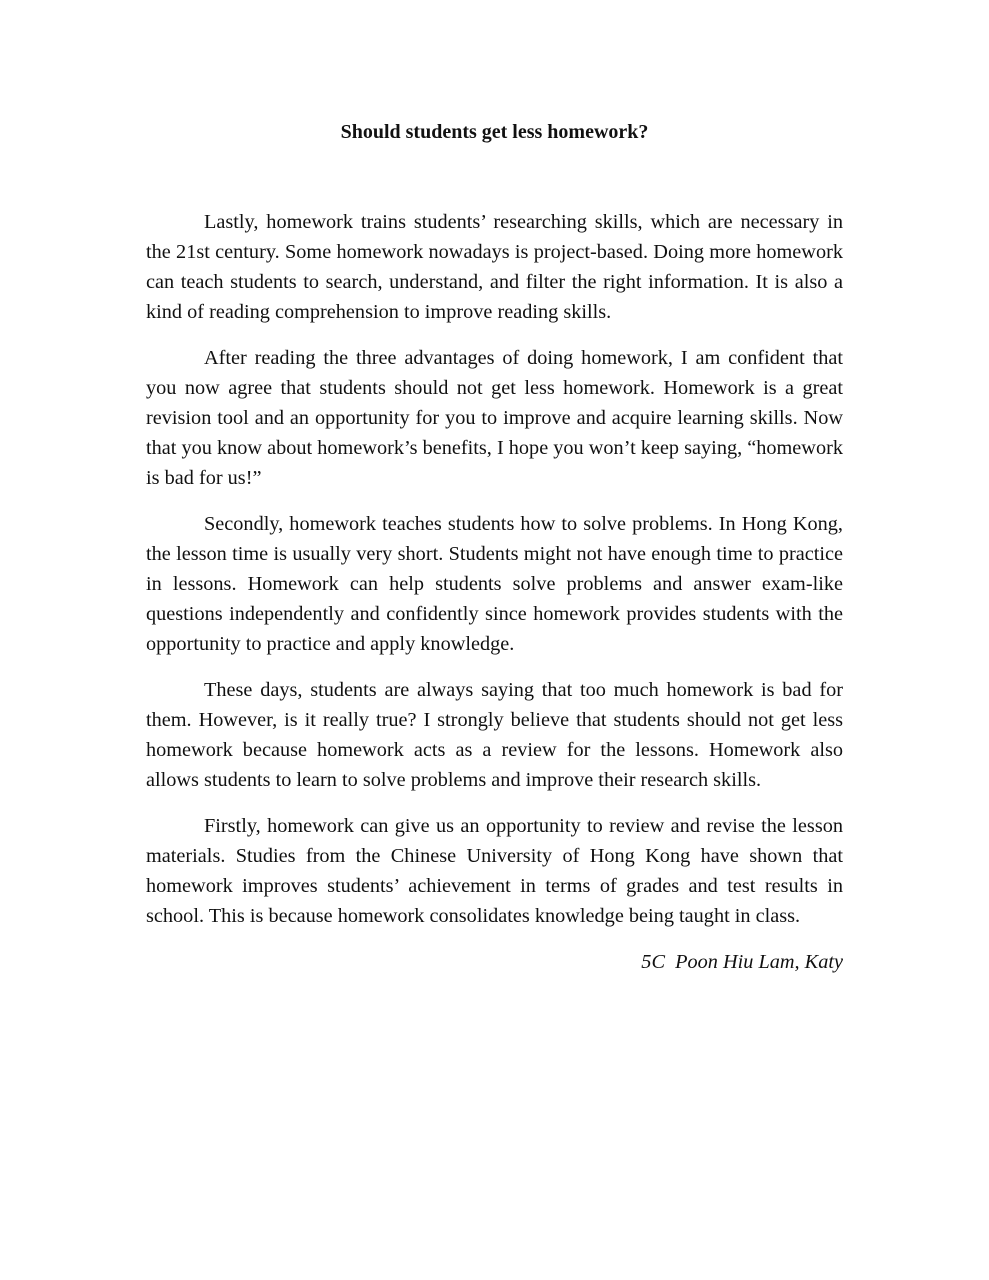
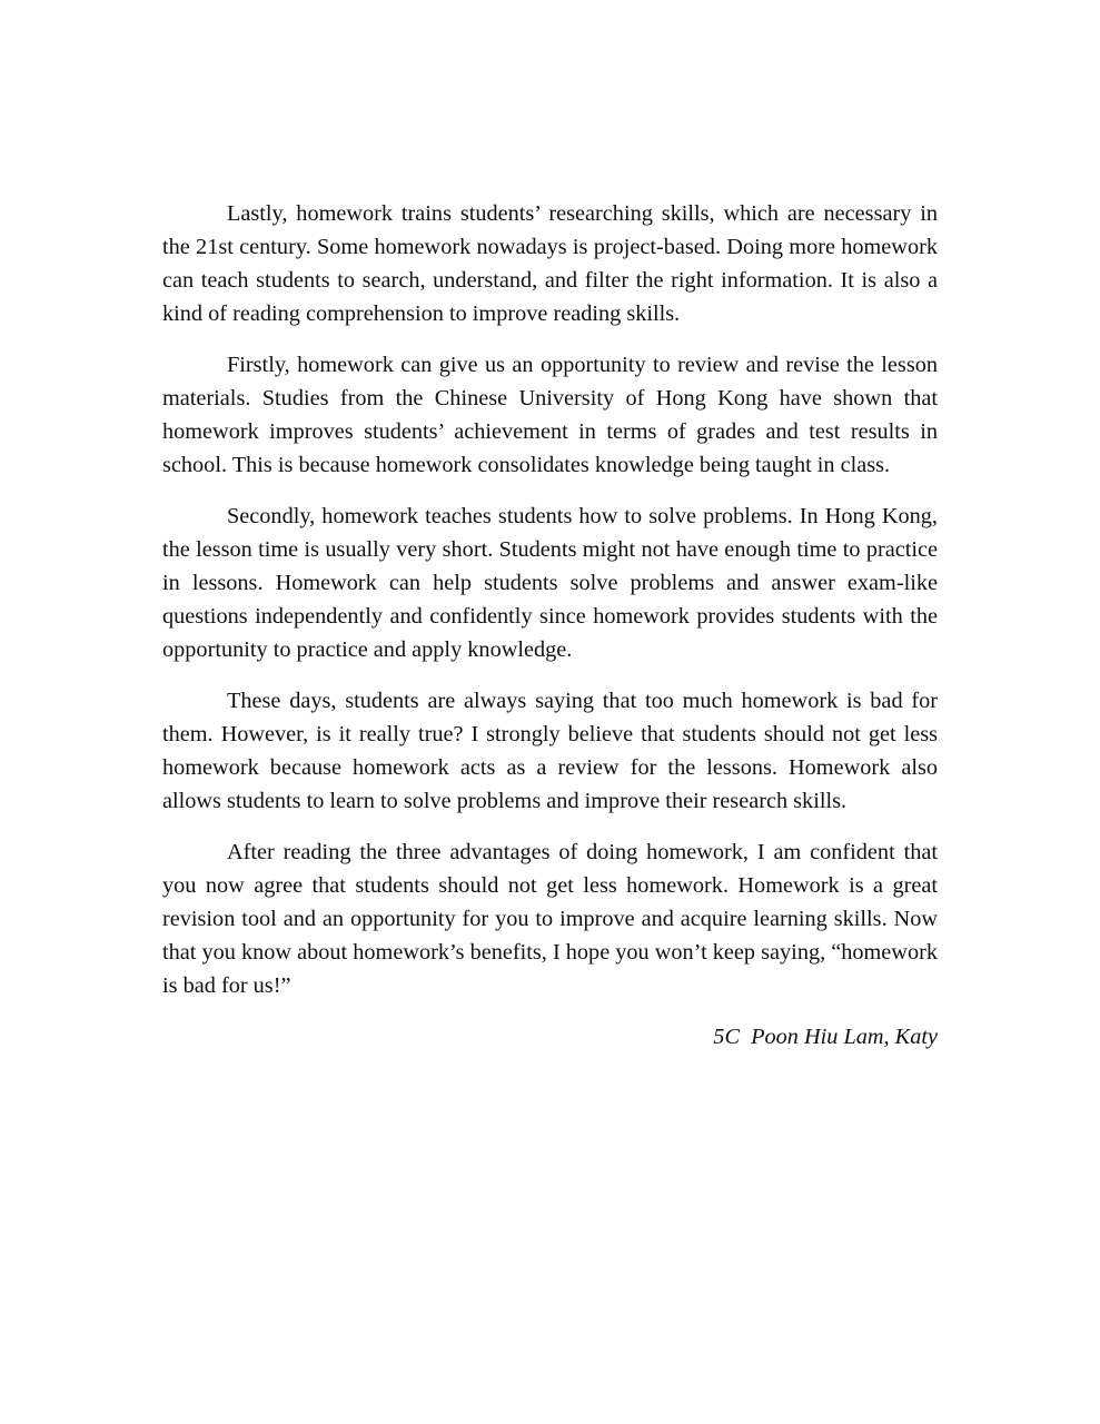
- Should students get less homework?
  Lastly, homework trains students’ researching skills, which are necessary in the 21st century. Some homework nowadays is project-based. Doing more homework can teach students to search, understand, and filter the right information. It is also a kind of reading comprehension to improve reading skills.
- After reading the three advantages of doing homework, I am confident that you now agree that students should not get less homework. Homework is a great revision tool and an opportunity for you to improve and acquire learning skills. Now that you know about homework’s benefits, I hope you won’t keep saying, “homework is bad for us!”
+ Firstly, homework can give us an opportunity to review and revise the lesson materials. Studies from the Chinese University of Hong Kong have shown that homework improves students’ achievement in terms of grades and test results in school. This is because homework consolidates knowledge being taught in class.
  Secondly, homework teaches students how to solve problems. In Hong Kong, the lesson time is usually very short. Students might not have enough time to practice in lessons. Homework can help students solve problems and answer exam-like questions independently and confidently since homework provides students with the opportunity to practice and apply knowledge.
  These days, students are always saying that too much homework is bad for them. However, is it really true? I strongly believe that students should not get less homework because homework acts as a review for the lessons. Homework also allows students to learn to solve problems and improve their research skills.
- Firstly, homework can give us an opportunity to review and revise the lesson materials. Studies from the Chinese University of Hong Kong have shown that homework improves students’ achievement in terms of grades and test results in school. This is because homework consolidates knowledge being taught in class.
+ After reading the three advantages of doing homework, I am confident that you now agree that students should not get less homework. Homework is a great revision tool and an opportunity for you to improve and acquire learning skills. Now that you know about homework’s benefits, I hope you won’t keep saying, “homework is bad for us!”
  5C Poon Hiu Lam, Katy
